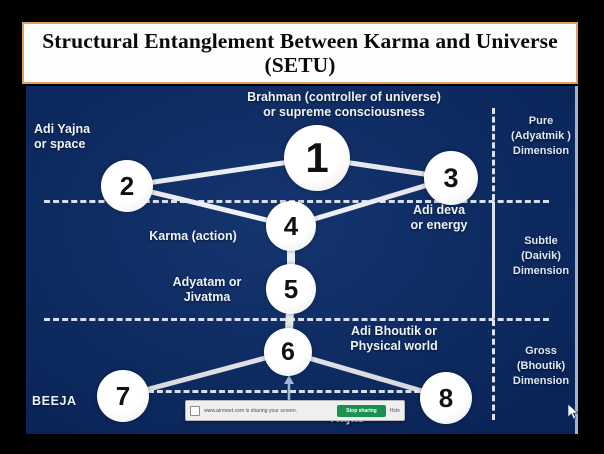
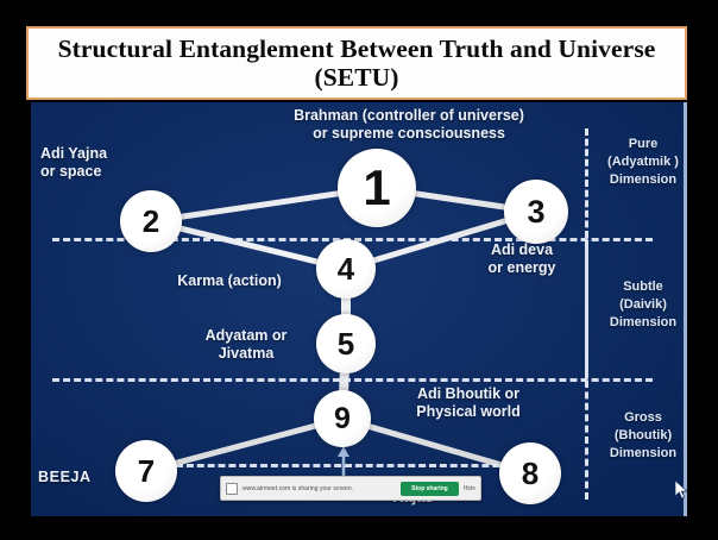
- Structural Entanglement Between Karma and Universe
+ Structural Entanglement Between Truth and Universe
  (SETU)
  1
  2
  3
  4
  5
- 6
+ 9
  7
  8
  Brahman (controller of universe)
  or supreme consciousness
  Adi Yajna
  or space
  Adi deva
  or energy
  Karma (action)
  Adyatam or
  Jivatma
  Adi Bhoutik or
  Physical world
  BEEJA
  Pure
  (Adyatmik )
  Dimension
  Subtle
  (Daivik)
  Dimension
  Gross
  (Bhoutik)
  Dimension
